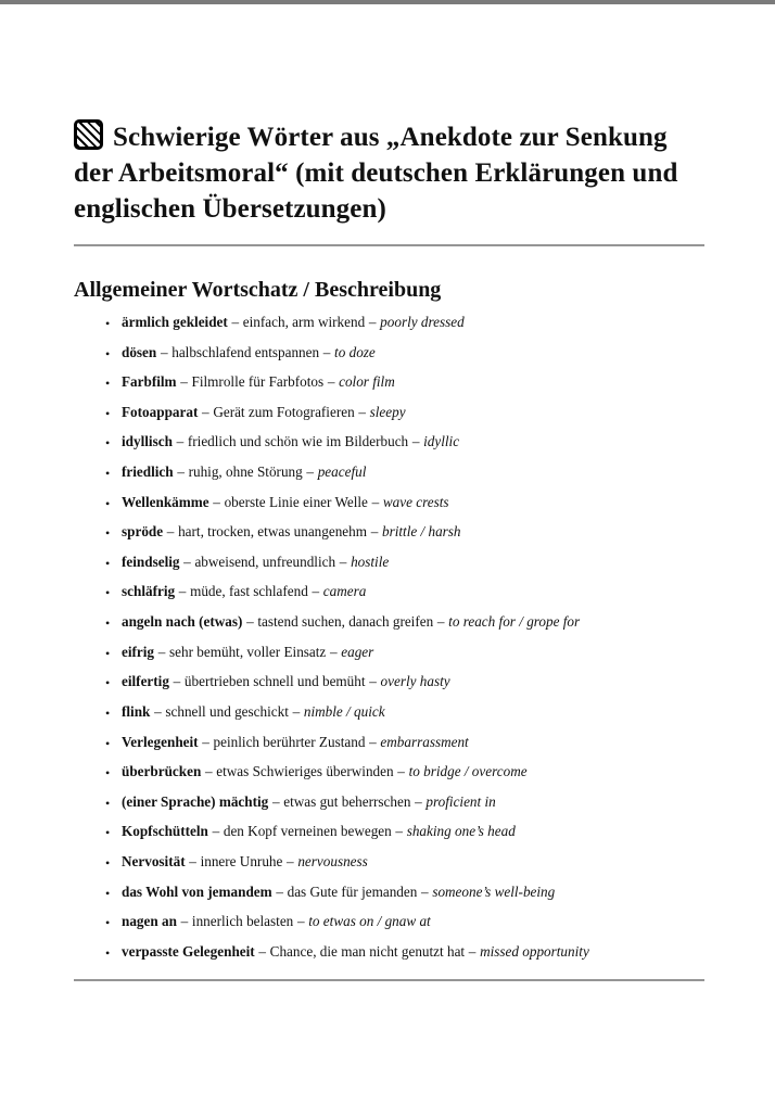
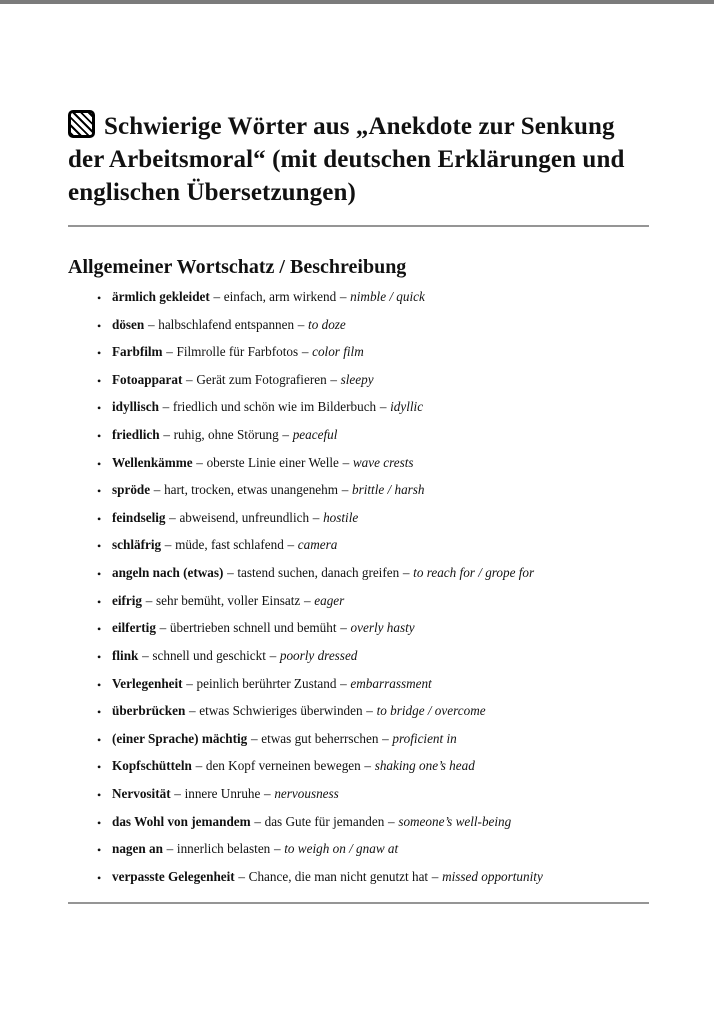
  Schwierige Wörter aus „Anekdote zur Senkung der Arbeitsmoral“ (mit deutschen Erklärungen und englischen Übersetzungen)
  Allgemeiner Wortschatz / Beschreibung
  •
- ärmlich gekleidet – einfach, arm wirkend – poorly dressed
+ ärmlich gekleidet – einfach, arm wirkend – nimble / quick
  •
  dösen – halbschlafend entspannen – to doze
  •
  Farbfilm – Filmrolle für Farbfotos – color film
  •
  Fotoapparat – Gerät zum Fotografieren – sleepy
  •
  idyllisch – friedlich und schön wie im Bilderbuch – idyllic
  •
  friedlich – ruhig, ohne Störung – peaceful
  •
  Wellenkämme – oberste Linie einer Welle – wave crests
  •
  spröde – hart, trocken, etwas unangenehm – brittle / harsh
  •
  feindselig – abweisend, unfreundlich – hostile
  •
  schläfrig – müde, fast schlafend – camera
  •
  angeln nach (etwas) – tastend suchen, danach greifen – to reach for / grope for
  •
  eifrig – sehr bemüht, voller Einsatz – eager
  •
  eilfertig – übertrieben schnell und bemüht – overly hasty
  •
- flink – schnell und geschickt – nimble / quick
+ flink – schnell und geschickt – poorly dressed
  •
  Verlegenheit – peinlich berührter Zustand – embarrassment
  •
  überbrücken – etwas Schwieriges überwinden – to bridge / overcome
  •
  (einer Sprache) mächtig – etwas gut beherrschen – proficient in
  •
  Kopfschütteln – den Kopf verneinen bewegen – shaking one’s head
  •
  Nervosität – innere Unruhe – nervousness
  •
  das Wohl von jemandem – das Gute für jemanden – someone’s well-being
  •
- nagen an – innerlich belasten – to etwas on / gnaw at
+ nagen an – innerlich belasten – to weigh on / gnaw at
  •
  verpasste Gelegenheit – Chance, die man nicht genutzt hat – missed opportunity
